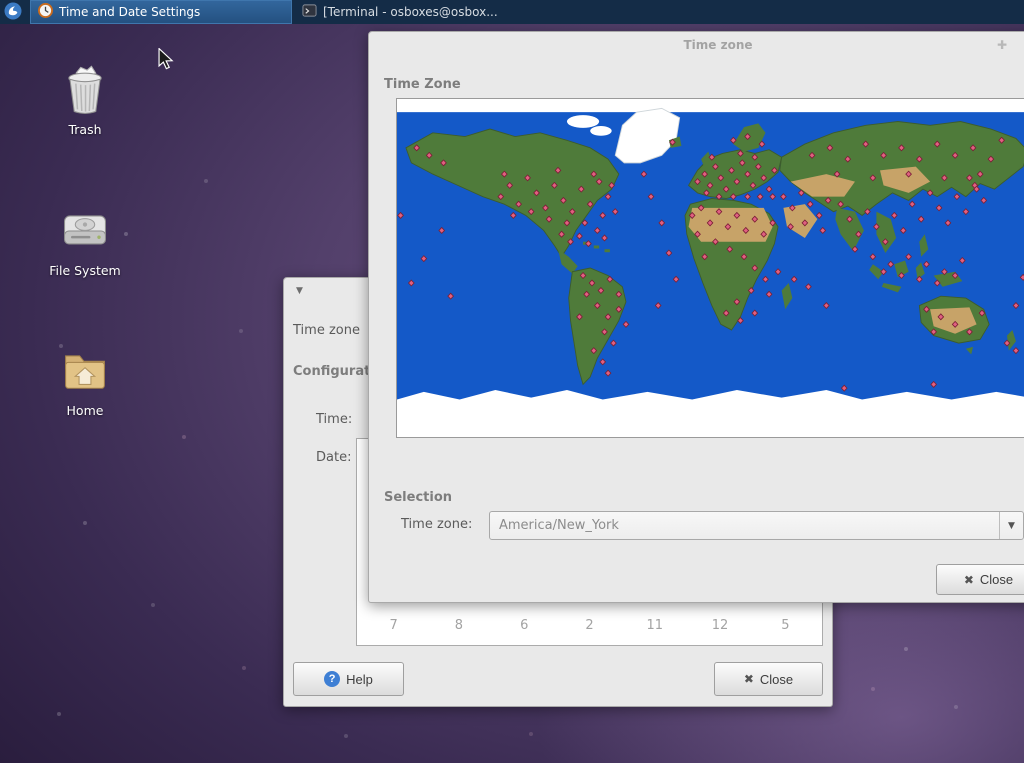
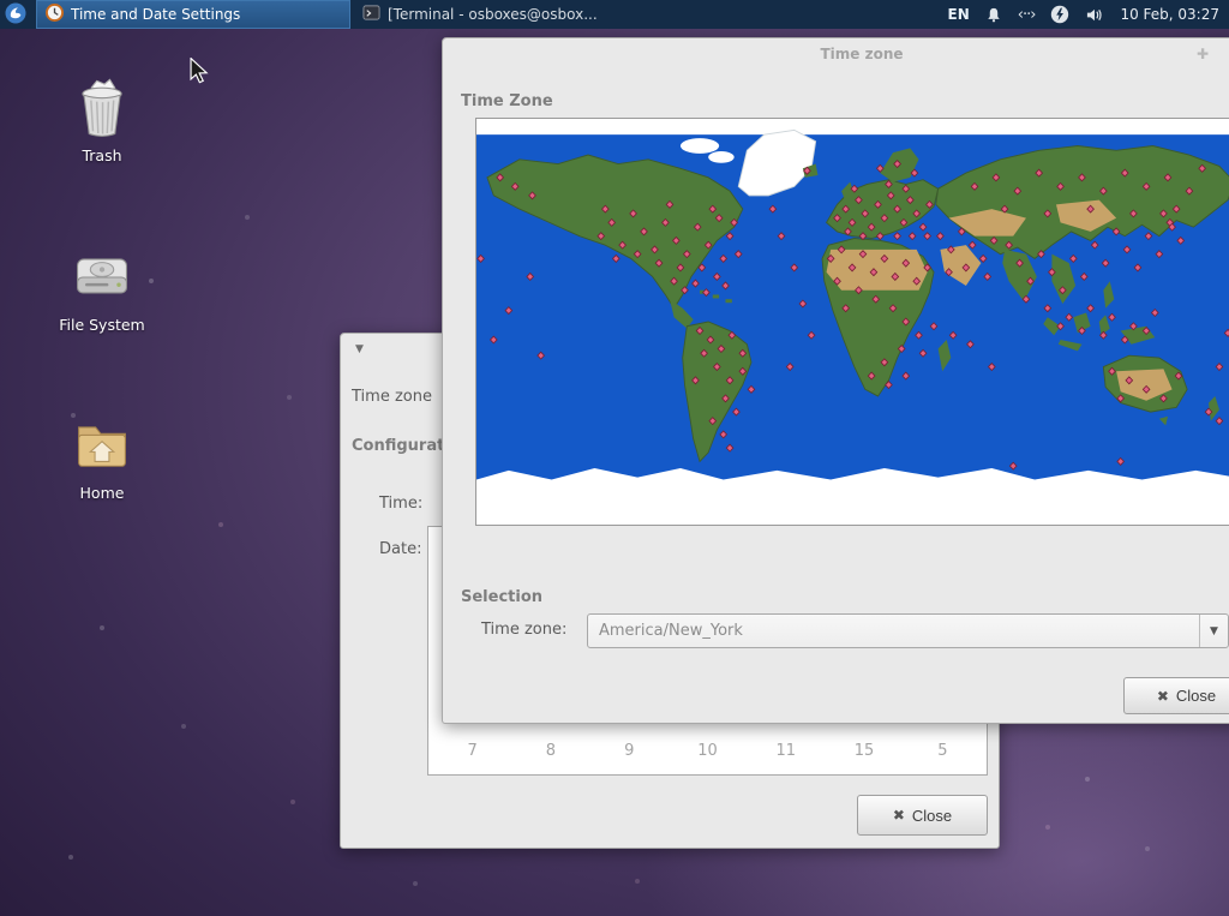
  Time and Date Settings
  [Terminal - osboxes@osbox...
+ EN
+ ‹··›
+ 10 Feb, 03:27
  Trash
  File System
  Home
  ▼
  Time zone
  Time:
  Date:
  7
  8
- 6
+ 9
- 2
+ 10
  11
- 12
+ 15
  5
- ?
- Help
  ✖
  Close
  Time zone
  ✚
  Time Zone
  Selection
  Time zone:
  America/New_York
  ▼
  ✖
  Close
